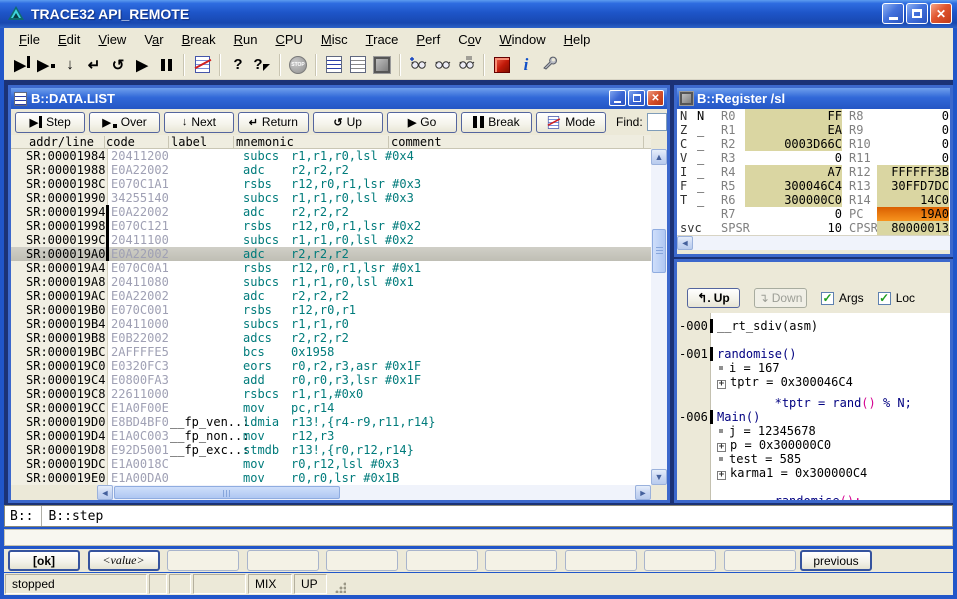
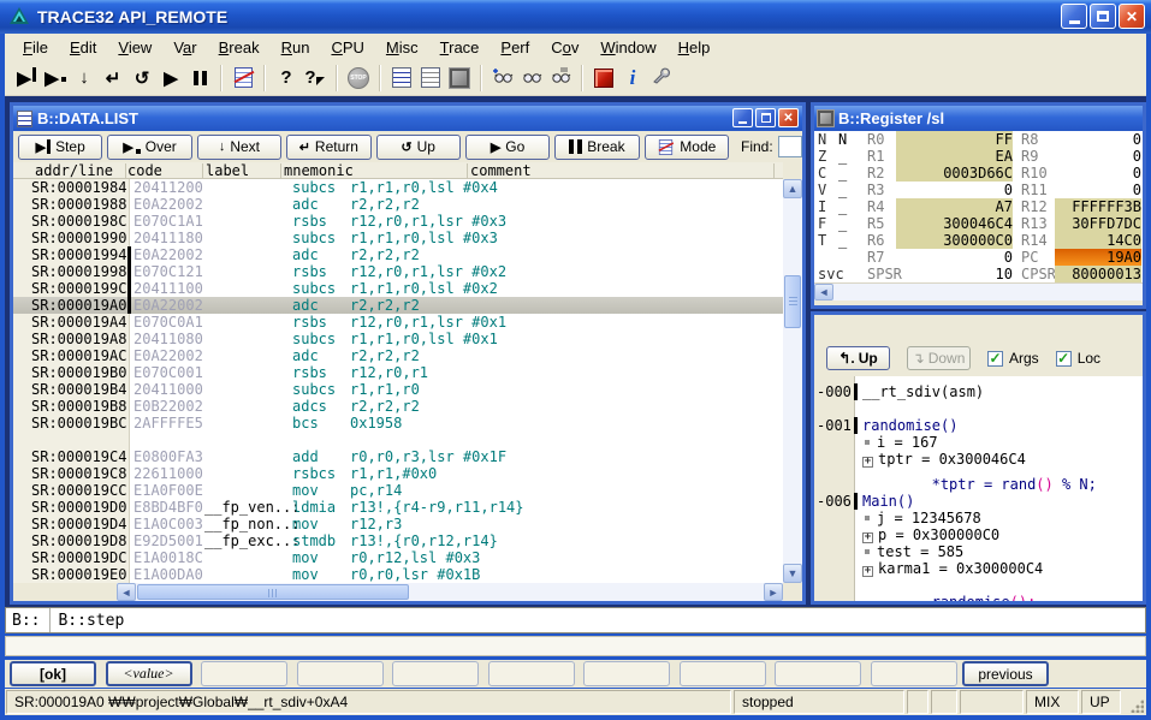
  TRACE32 API_REMOTE
  ✕
  File
  Edit
  View
  Var
  Break
  Run
  CPU
  Misc
  Trace
  Perf
  Cov
  Window
  Help
  ▶
  ▶
  ↓
  ↵
  ↺
  ▶
  ?
  ?
  i
  B::DATA.LIST
  ✕
  ▶
  Step
  ▶
  Over
  ↓
  Next
  ↵
  Return
  ↺
  Up
  ▶
  Go
  Break
  Mode
  Find:
  addr/line
  code
  label
  mnemonic
  comment
  SR:00001984
  20411200
  subcs
  r1,r1,r0,lsl #0x4
  SR:00001988
  E0A22002
  adc
  r2,r2,r2
  SR:0000198C
  E070C1A1
  rsbs
  r12,r0,r1,lsr #0x3
  SR:00001990
- 34255140
+ 20411180
  subcs
  r1,r1,r0,lsl #0x3
  SR:00001994
  E0A22002
  adc
  r2,r2,r2
  SR:00001998
  E070C121
  rsbs
  r12,r0,r1,lsr #0x2
  SR:0000199C
  20411100
  subcs
  r1,r1,r0,lsl #0x2
  SR:000019A0
  E0A22002
  adc
  r2,r2,r2
  SR:000019A4
  E070C0A1
  rsbs
  r12,r0,r1,lsr #0x1
  SR:000019A8
  20411080
  subcs
  r1,r1,r0,lsl #0x1
  SR:000019AC
  E0A22002
  adc
  r2,r2,r2
  SR:000019B0
  E070C001
  rsbs
  r12,r0,r1
  SR:000019B4
  20411000
  subcs
  r1,r1,r0
  SR:000019B8
  E0B22002
  adcs
  r2,r2,r2
  SR:000019BC
  2AFFFFE5
  bcs
  0x1958
- SR:000019C0
- E0320FC3
- eors
- r0,r2,r3,asr #0x1F
  SR:000019C4
  E0800FA3
  add
  r0,r0,r3,lsr #0x1F
  SR:000019C8
  22611000
  rsbcs
  r1,r1,#0x0
  SR:000019CC
  E1A0F00E
  mov
  pc,r14
  SR:000019D0
  E8BD4BF0
  __fp_ven..:
  ldmia
  r13!,{r4-r9,r11,r14}
  SR:000019D4
  E1A0C003
  __fp_non..:
  mov
  r12,r3
  SR:000019D8
  E92D5001
  __fp_exc..:
  stmdb
  r13!,{r0,r12,r14}
  SR:000019DC
  E1A0018C
  mov
  r0,r12,lsl #0x3
  SR:000019E0
  E1A00DA0
  mov
  r0,r0,lsr #0x1B
  ▲
  ▼
  ◄
  ►
  B::Register /sl
  N
  N
  R0
  FF
  R8
  0
  Z
  _
  R1
  EA
  R9
  0
  C
  _
  R2
  0003D66C
  R10
  0
  V
  _
  R3
  0
  R11
  0
  I
  _
  R4
  A7
  R12
  FFFFFF3B
  F
  _
  R5
  300046C4
  R13
  30FFD7DC
  T
  _
  R6
  300000C0
  R14
  14C0
  R7
  0
  PC
  19A0
  svc
  SPSR
  10
  CPSR
  80000013
  ◄
  ↰.
  Up
  ↴
  Down
  ✓
  Args
  ✓
  Loc
  -000
  __rt_sdiv(asm)
  -001
  randomise()
  i = 167
  + tptr = 0x300046C4
  *tptr = rand() % N;
  -006
  Main()
  j = 12345678
  + p = 0x300000C0
  test = 585
  + karma1 = 0x300000C4
  B::
  B::step
  [ok]
  <value>
  previous
+ SR:000019A0 ₩₩project₩Global₩__rt_sdiv+0xA4
  stopped
  MIX
  UP
